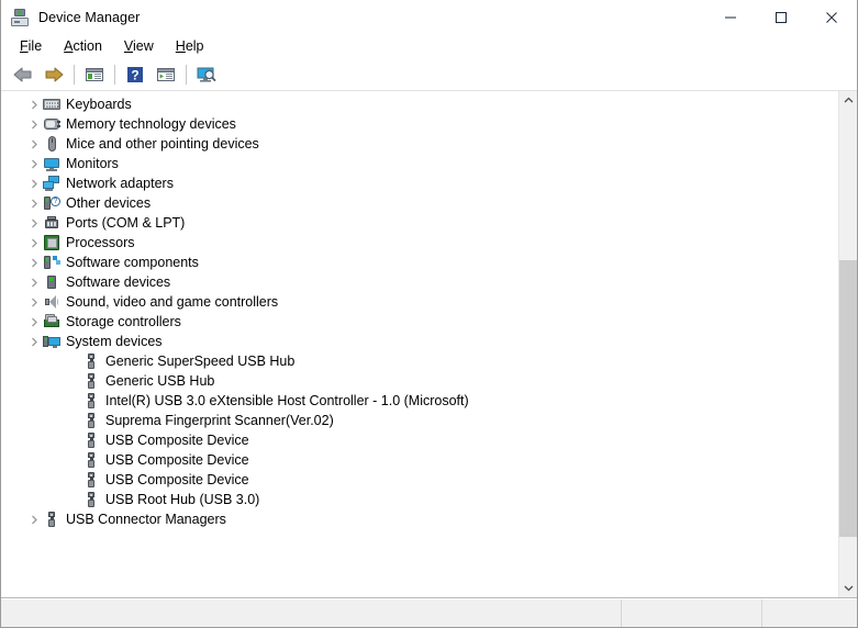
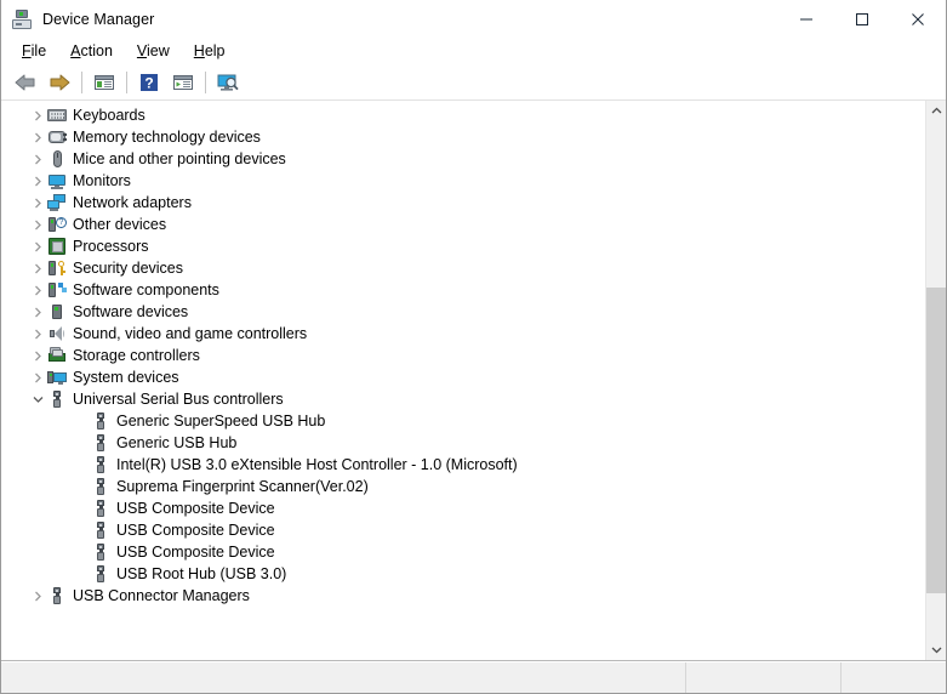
  Device Manager
  File
  Action
  View
  Help
  ?
  Keyboards
  Memory technology devices
  Mice and other pointing devices
  Monitors
  Network adapters
  Other devices
- Ports (COM & LPT)
  Processors
+ Security devices
  Software components
  Software devices
  Sound, video and game controllers
  Storage controllers
  System devices
+ Universal Serial Bus controllers
  Generic SuperSpeed USB Hub
  Generic USB Hub
  Intel(R) USB 3.0 eXtensible Host Controller - 1.0 (Microsoft)
  Suprema Fingerprint Scanner(Ver.02)
  USB Composite Device
  USB Composite Device
  USB Composite Device
  USB Root Hub (USB 3.0)
  USB Connector Managers
